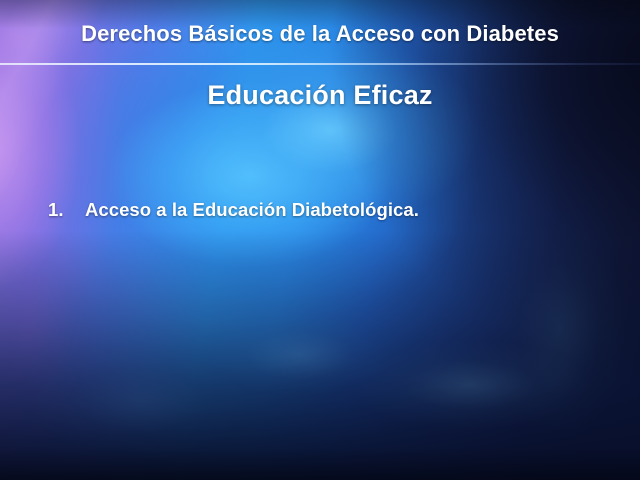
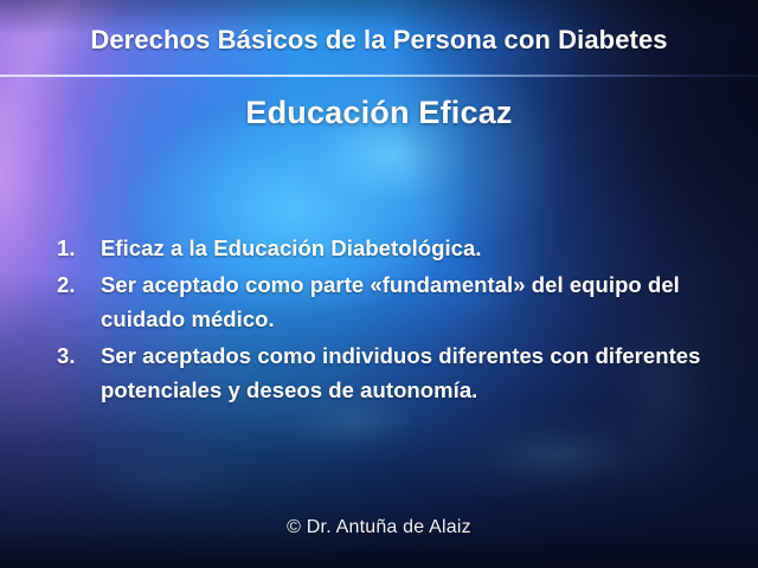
- Derechos Básicos de la Acceso con Diabetes
+ Derechos Básicos de la Persona con Diabetes
  Educación Eficaz
  1.
- Acceso a la Educación Diabetológica.
+ Eficaz a la Educación Diabetológica.
+ 2.
+ Ser aceptado como parte «fundamental» del equipo del cuidado médico.
+ 3.
+ Ser aceptados como individuos diferentes con diferentes potenciales y deseos de autonomía.
+ © Dr. Antuña de Alaiz
